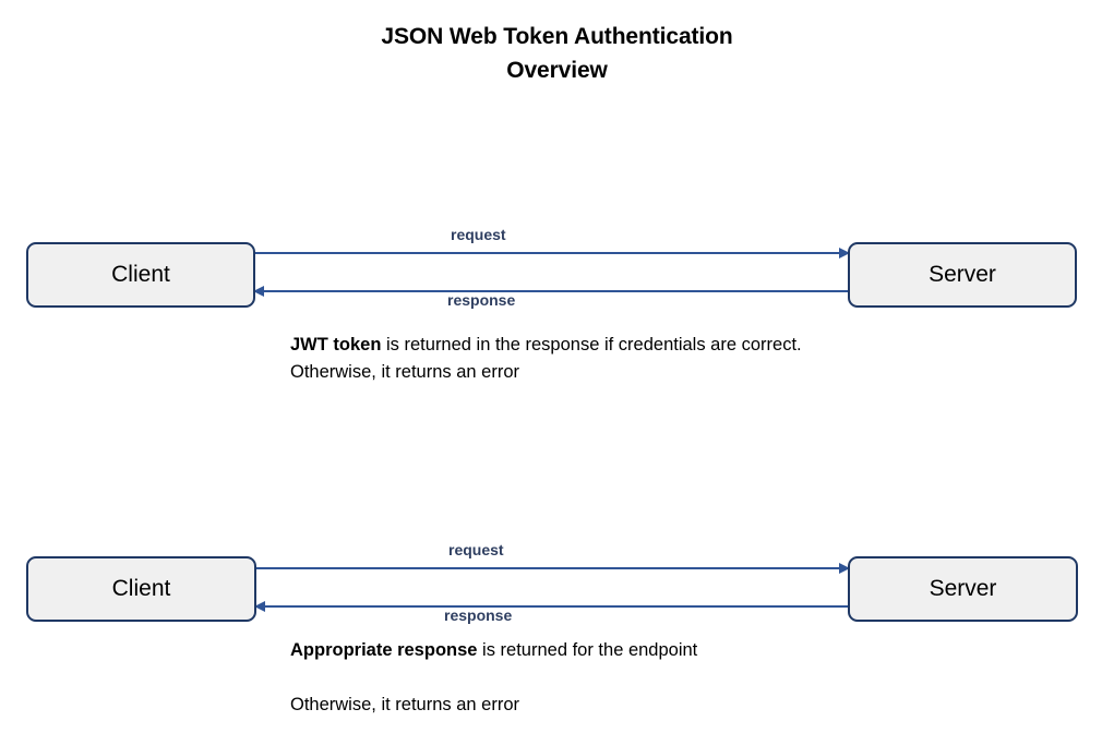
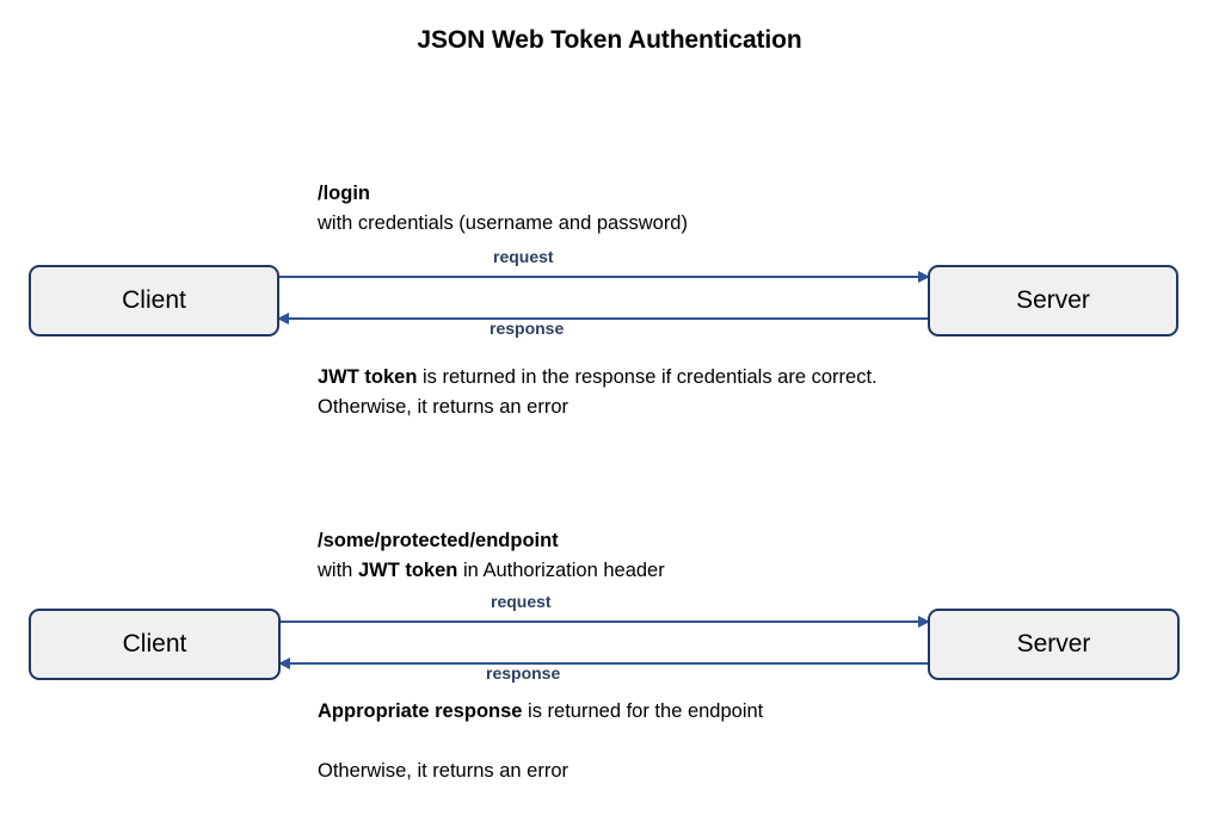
  JSON Web Token Authentication
- Overview
  request
  response
  Client
  Server
  request
  response
  Client
  Server
+ /login
+ with credentials (username and password)
  JWT token is returned in the response if credentials are correct.
  Otherwise, it returns an error
+ /some/protected/endpoint
+ with JWT token in Authorization header
  Appropriate response is returned for the endpoint
  Otherwise, it returns an error
